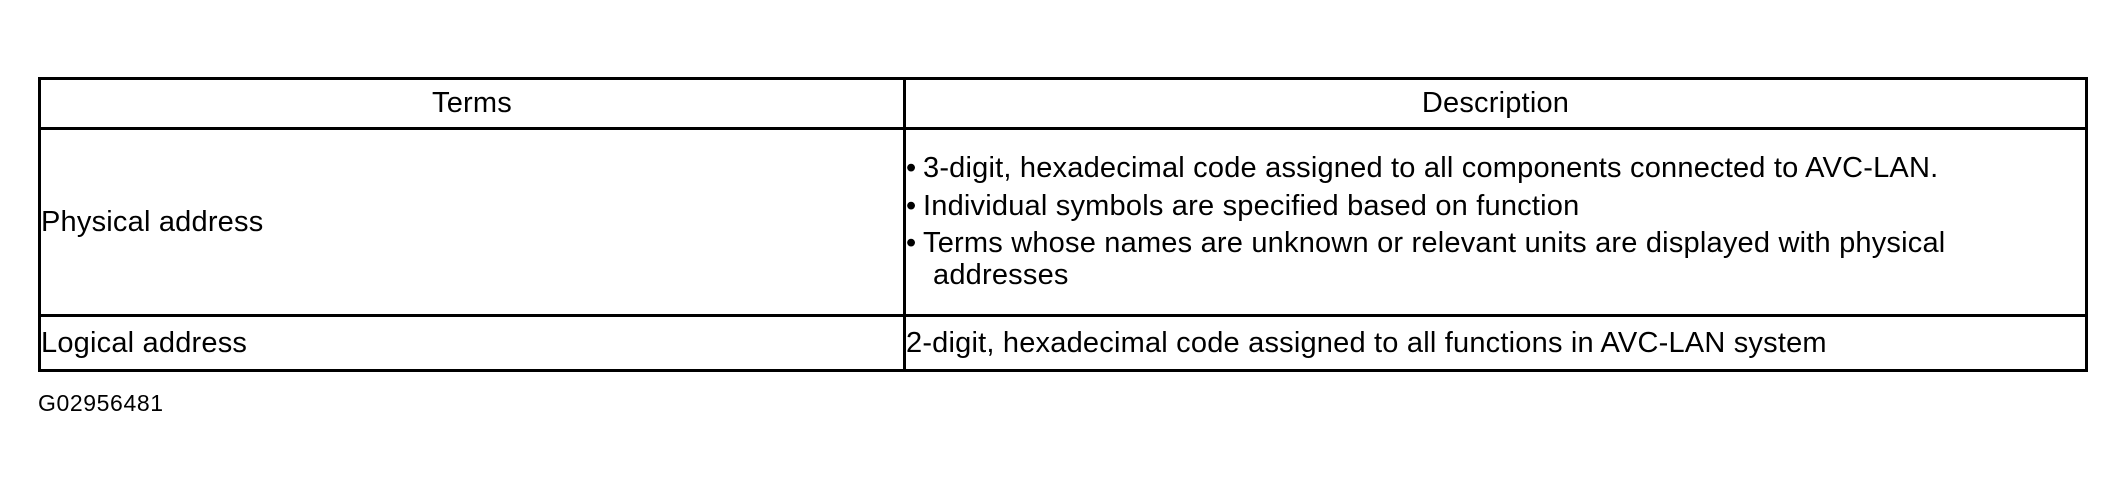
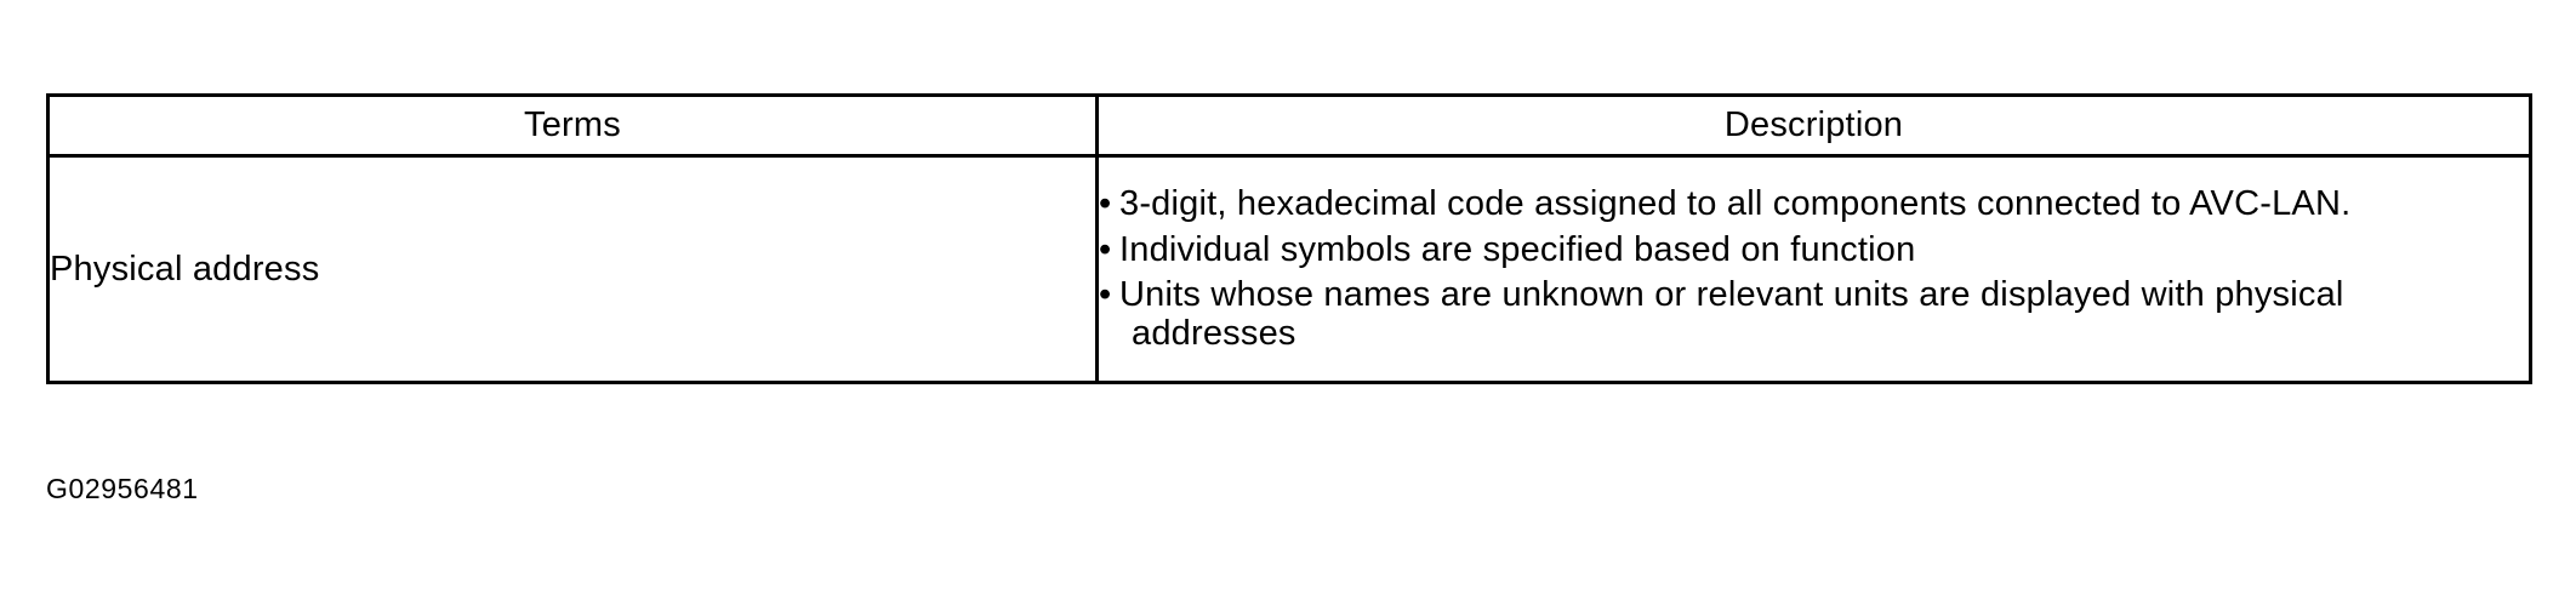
  Terms	Description
- Physical address	• 3-digit, hexadecimal code assigned to all components connected to AVC-LAN. • Individual symbols are specified based on function • Terms whose names are unknown or relevant units are displayed with physical addresses
+ Physical address	• 3-digit, hexadecimal code assigned to all components connected to AVC-LAN. • Individual symbols are specified based on function • Units whose names are unknown or relevant units are displayed with physical addresses
- Logical address	2-digit, hexadecimal code assigned to all functions in AVC-LAN system
  G02956481
